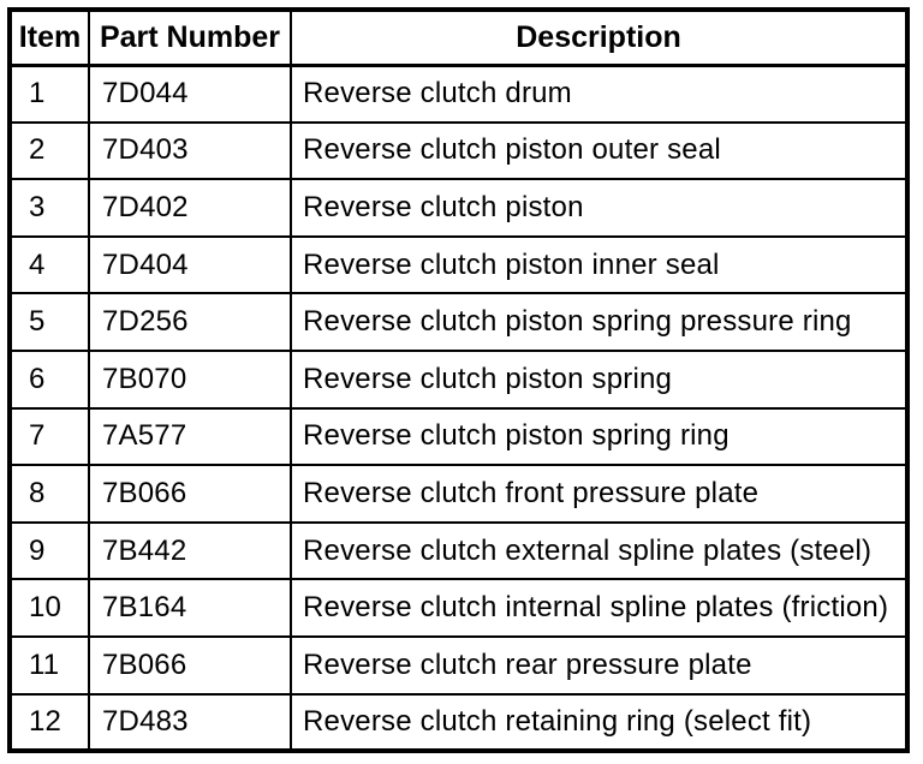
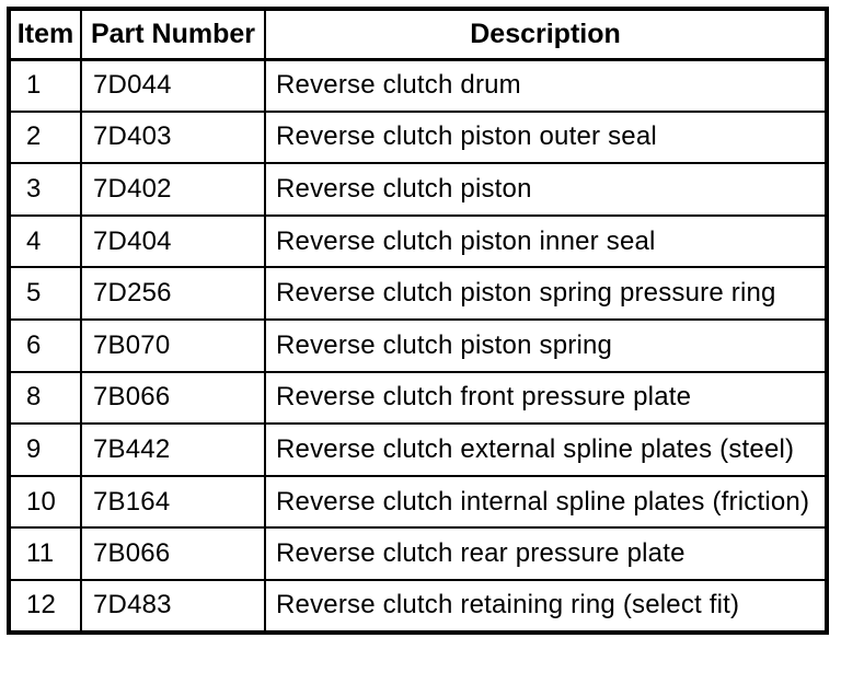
  Item	Part Number	Description
  1	7D044	Reverse clutch drum
  2	7D403	Reverse clutch piston outer seal
  3	7D402	Reverse clutch piston
  4	7D404	Reverse clutch piston inner seal
  5	7D256	Reverse clutch piston spring pressure ring
  6	7B070	Reverse clutch piston spring
- 7	7A577	Reverse clutch piston spring ring
  8	7B066	Reverse clutch front pressure plate
  9	7B442	Reverse clutch external spline plates (steel)
  10	7B164	Reverse clutch internal spline plates (friction)
  11	7B066	Reverse clutch rear pressure plate
  12	7D483	Reverse clutch retaining ring (select fit)
